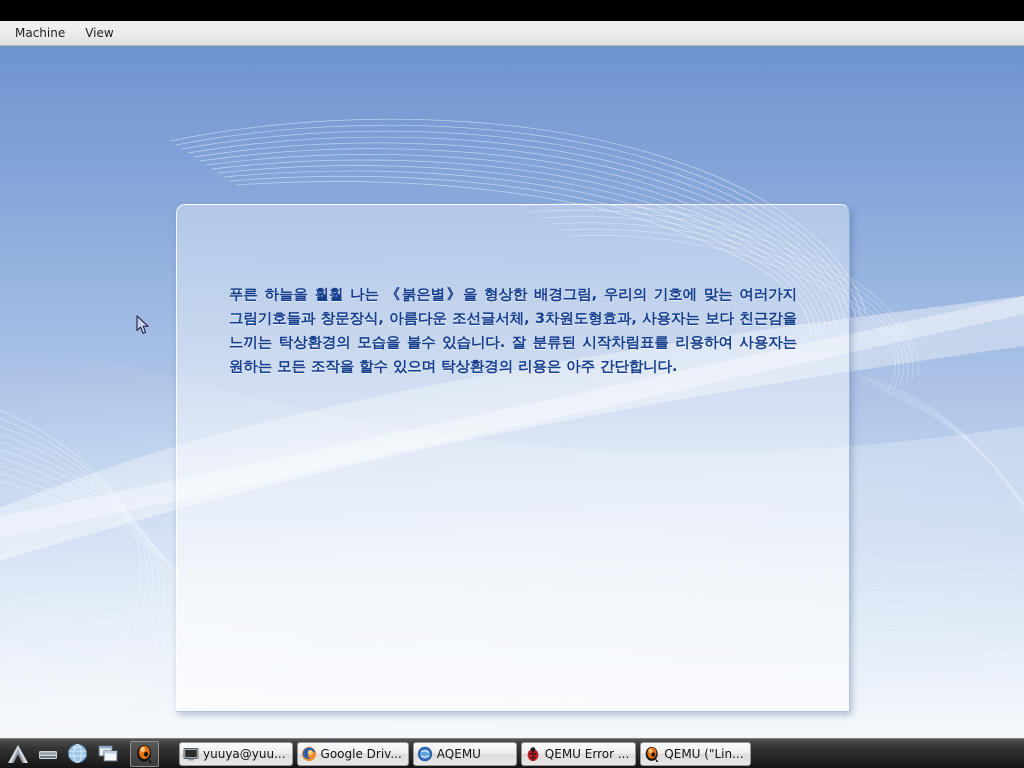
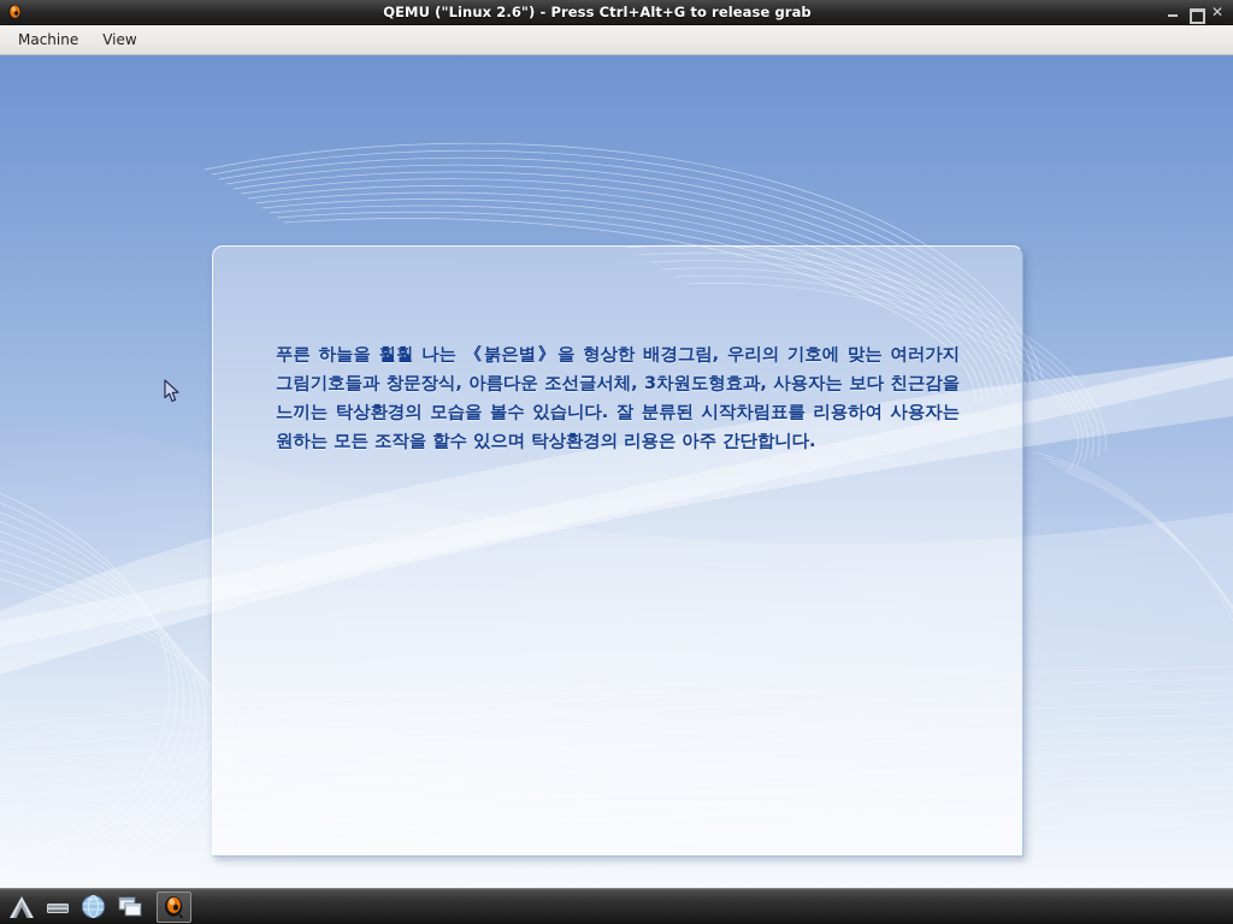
+ QEMU ("Linux 2.6") - Press Ctrl+Alt+G to release grab
+ ✕
  Machine
  View
  푸른 하늘을 훨훨 나는 《붉은별》을 형상한 배경그림, 우리의 기호에 맞는 여러가지 그림기호들과 창문장식, 아름다운 조선글서체, 3차원도형효과, 사용자는 보다 친근감을 느끼는 탁상환경의 모습을 볼수 있습니다. 잘 분류된 시작차림표를 리용하여 사용자는 원하는 모든 조작을 할수 있으며 탁상환경의 리용은 아주 간단합니다.
- yuuya@yuu...
- Google Driv...
- AQEMU
- QEMU Error ...
- QEMU ("Lin...
